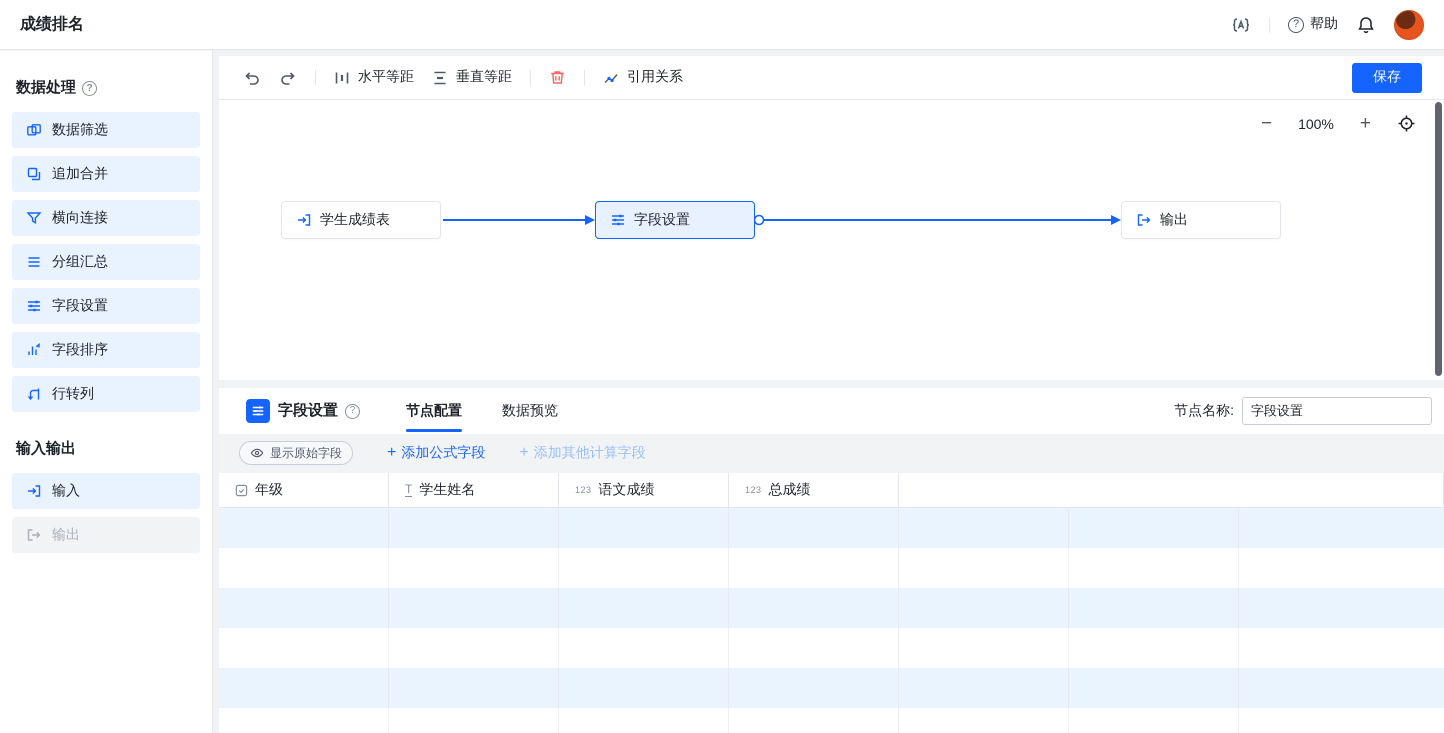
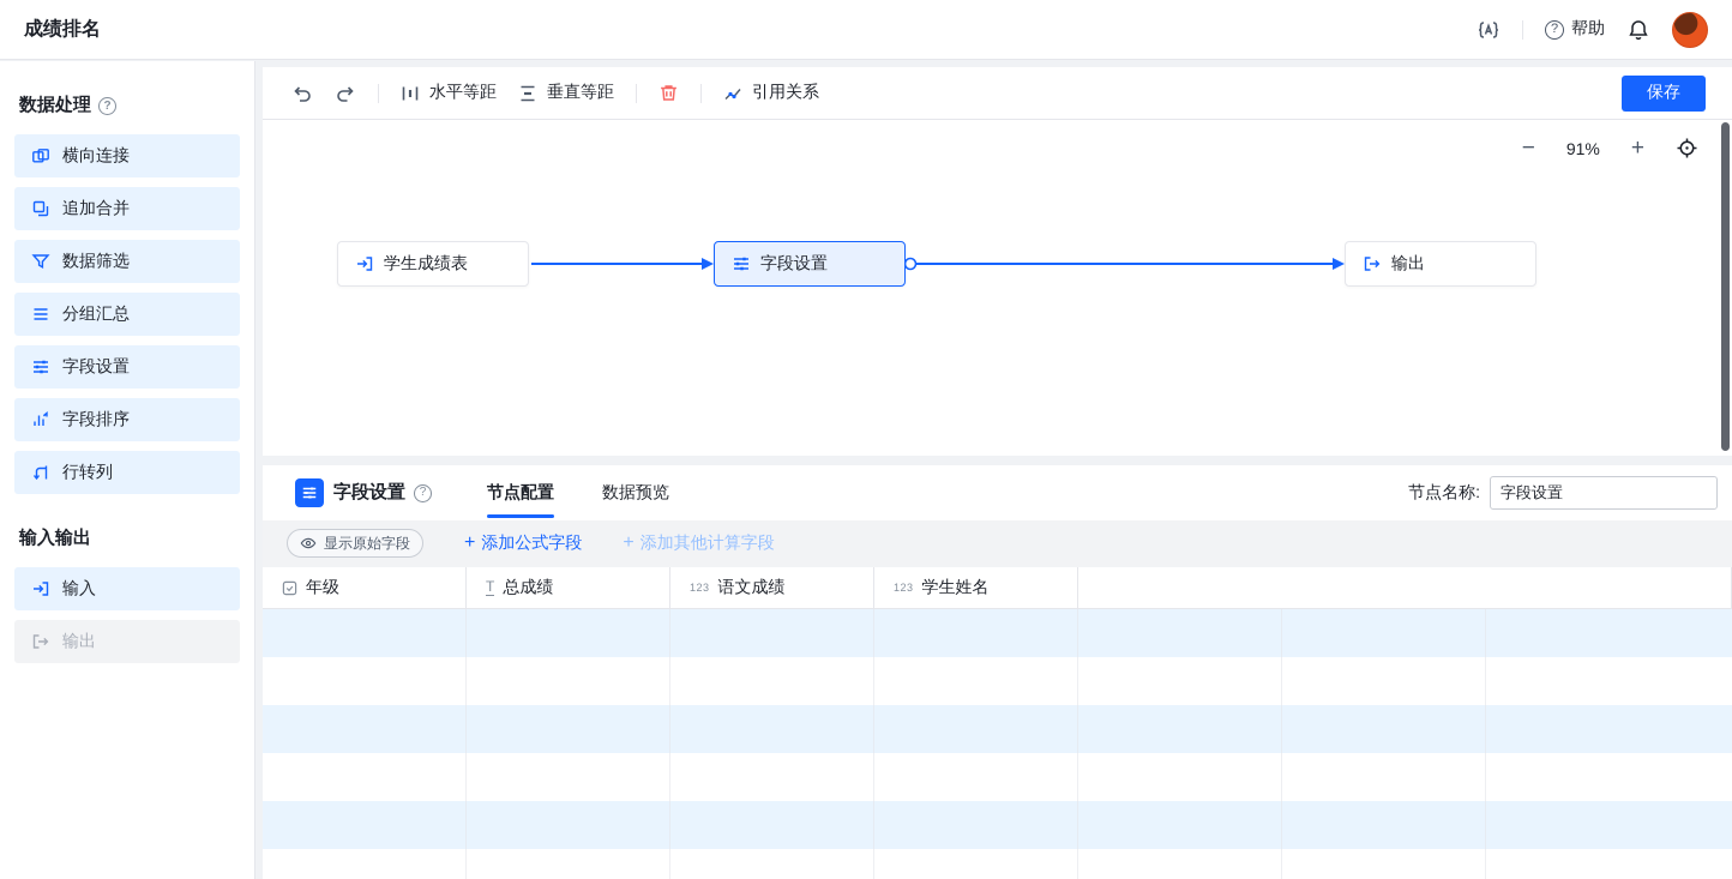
  成绩排名
  ?
  帮助
  数据处理
  ?
- 数据筛选
+ 横向连接
  追加合并
- 横向连接
+ 数据筛选
  分组汇总
  字段设置
  字段排序
  行转列
  输入输出
  输入
  输出
  水平等距
  垂直等距
  引用关系
  保存
  学生成绩表
  字段设置
  输出
  −
- 100%
+ 91%
  +
  字段设置
  ?
  节点配置
  数据预览
  节点名称:
  字段设置
  显示原始字段
  +
  添加公式字段
  +
  添加其他计算字段
  年级
- 学生姓名
+ 总成绩
  语文成绩
- 总成绩
+ 学生姓名
